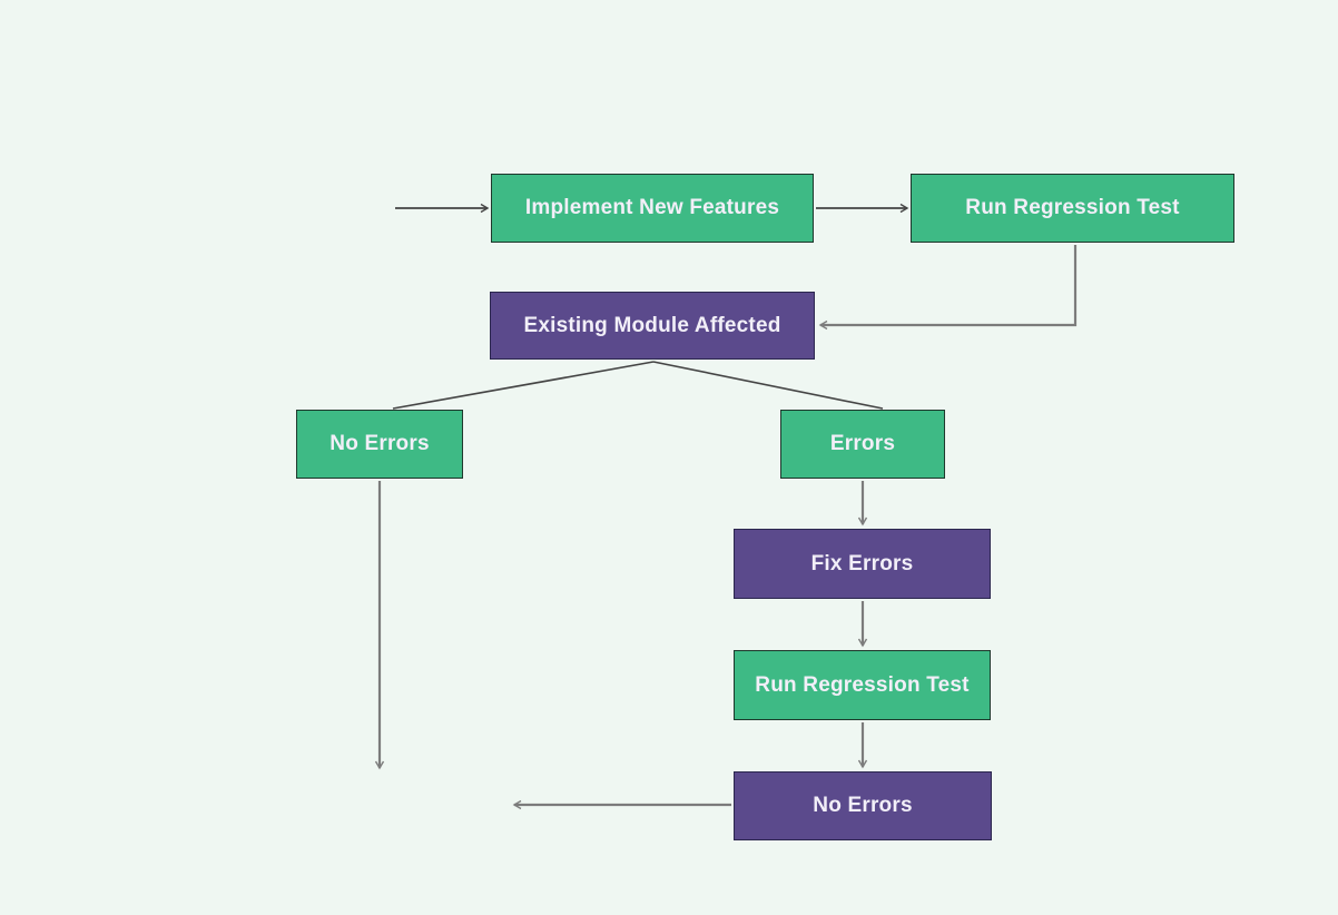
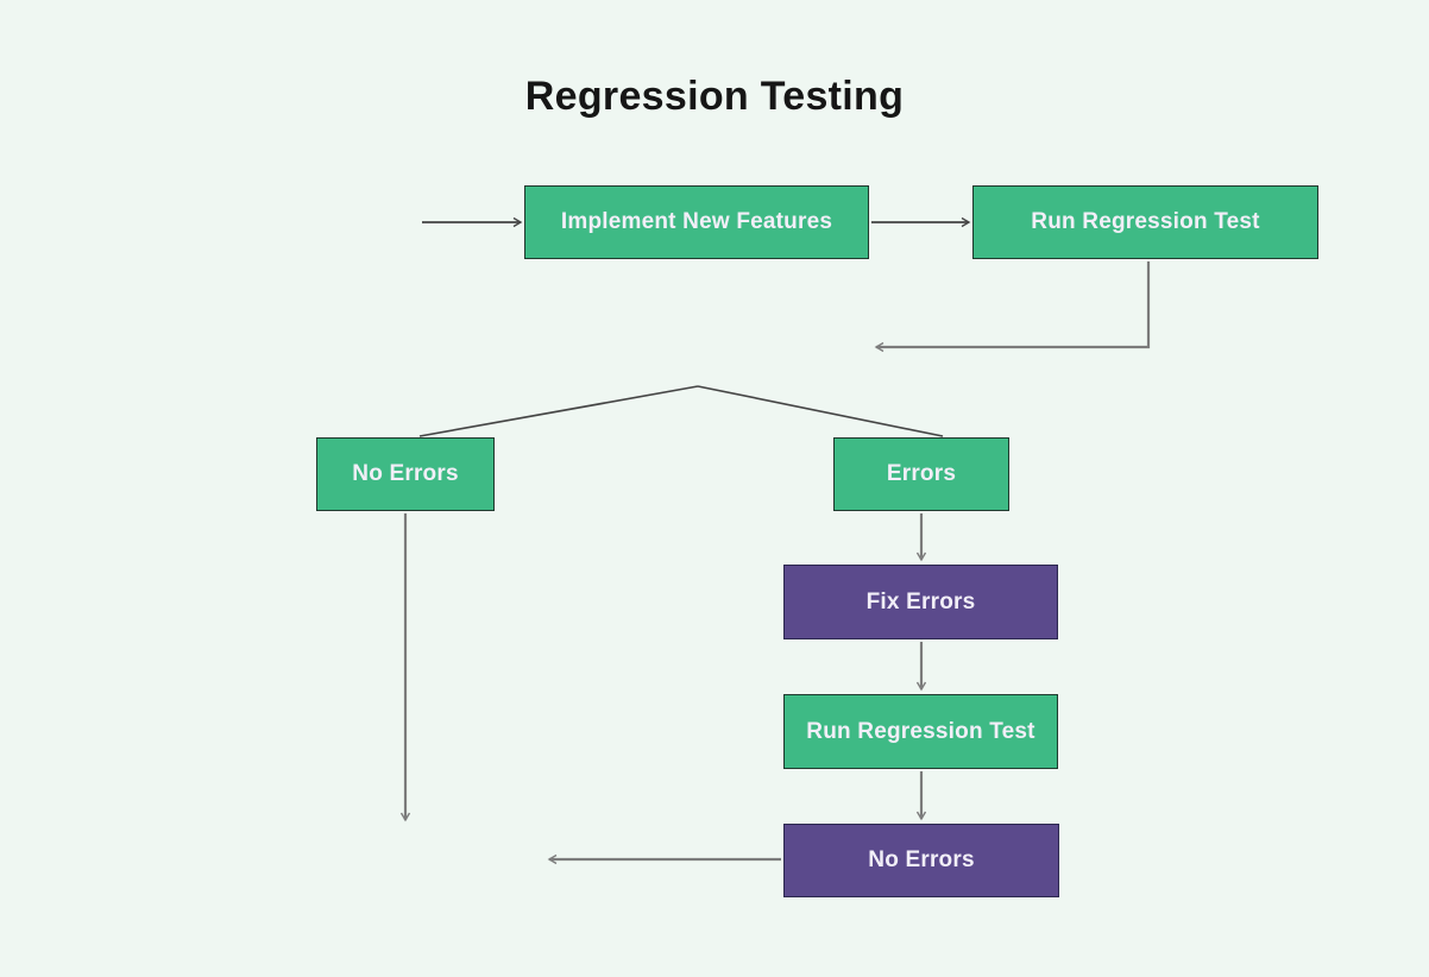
+ Regression Testing
  Implement New Features
  Run Regression Test
- Existing Module Affected
  No Errors
  Errors
  Fix Errors
  Run Regression Test
  No Errors
